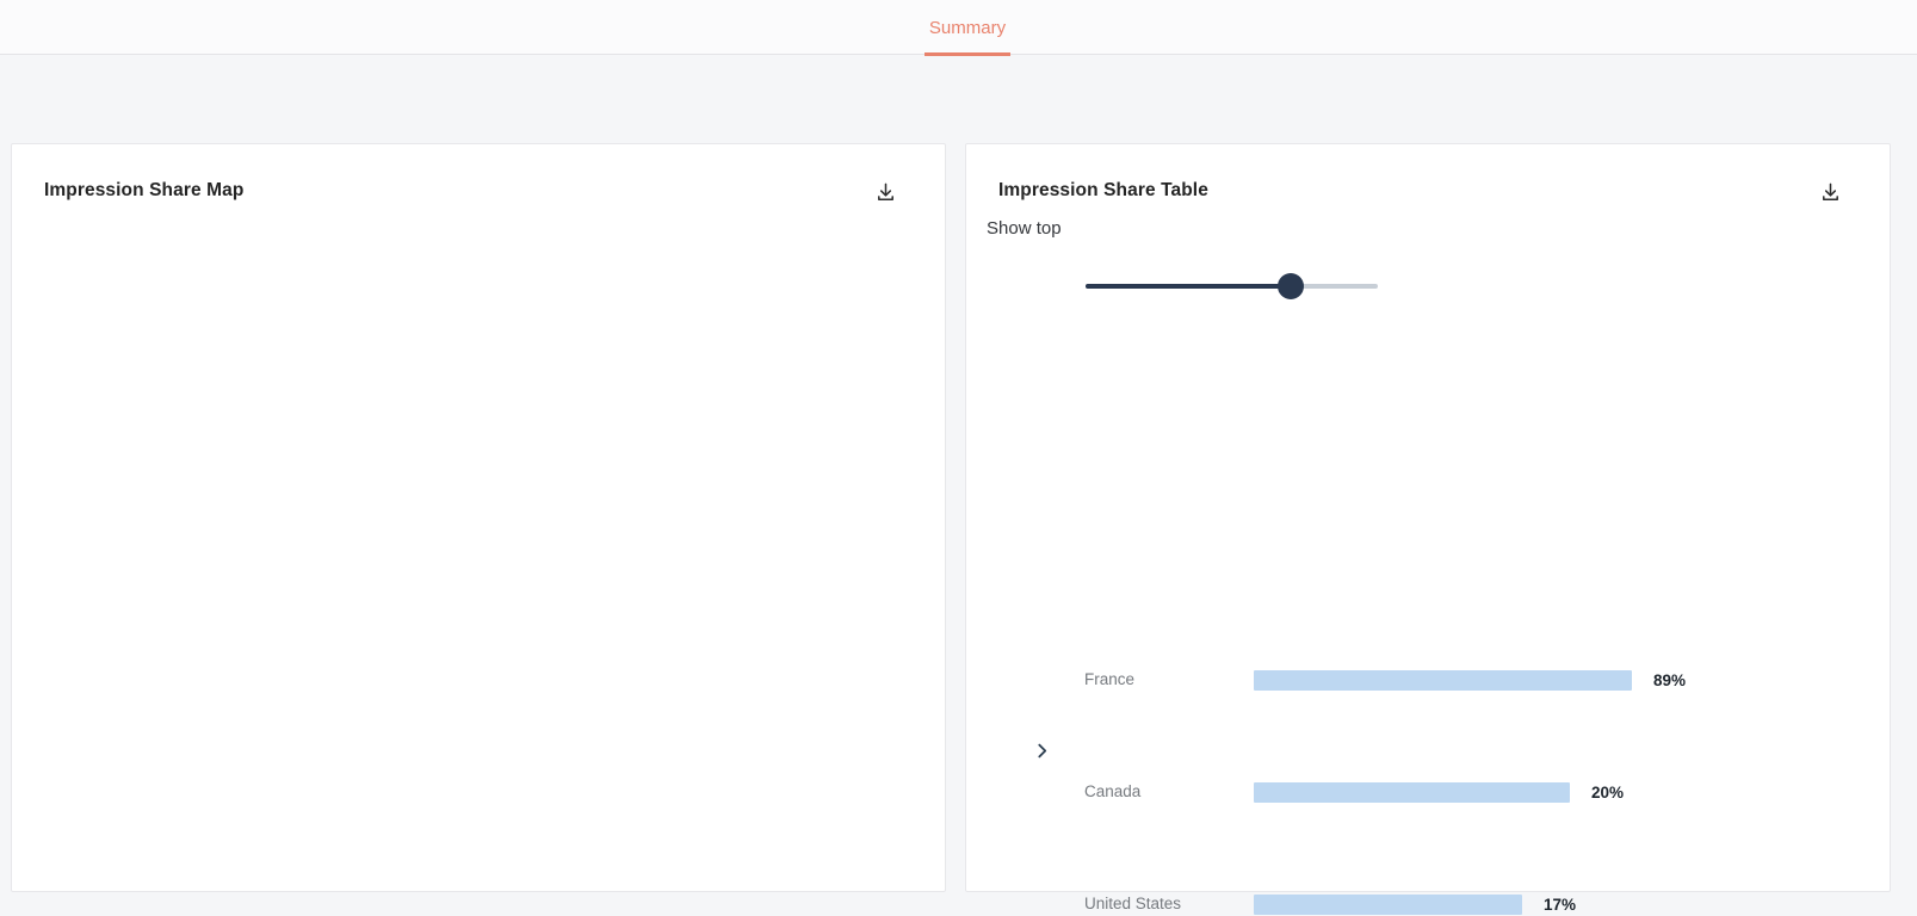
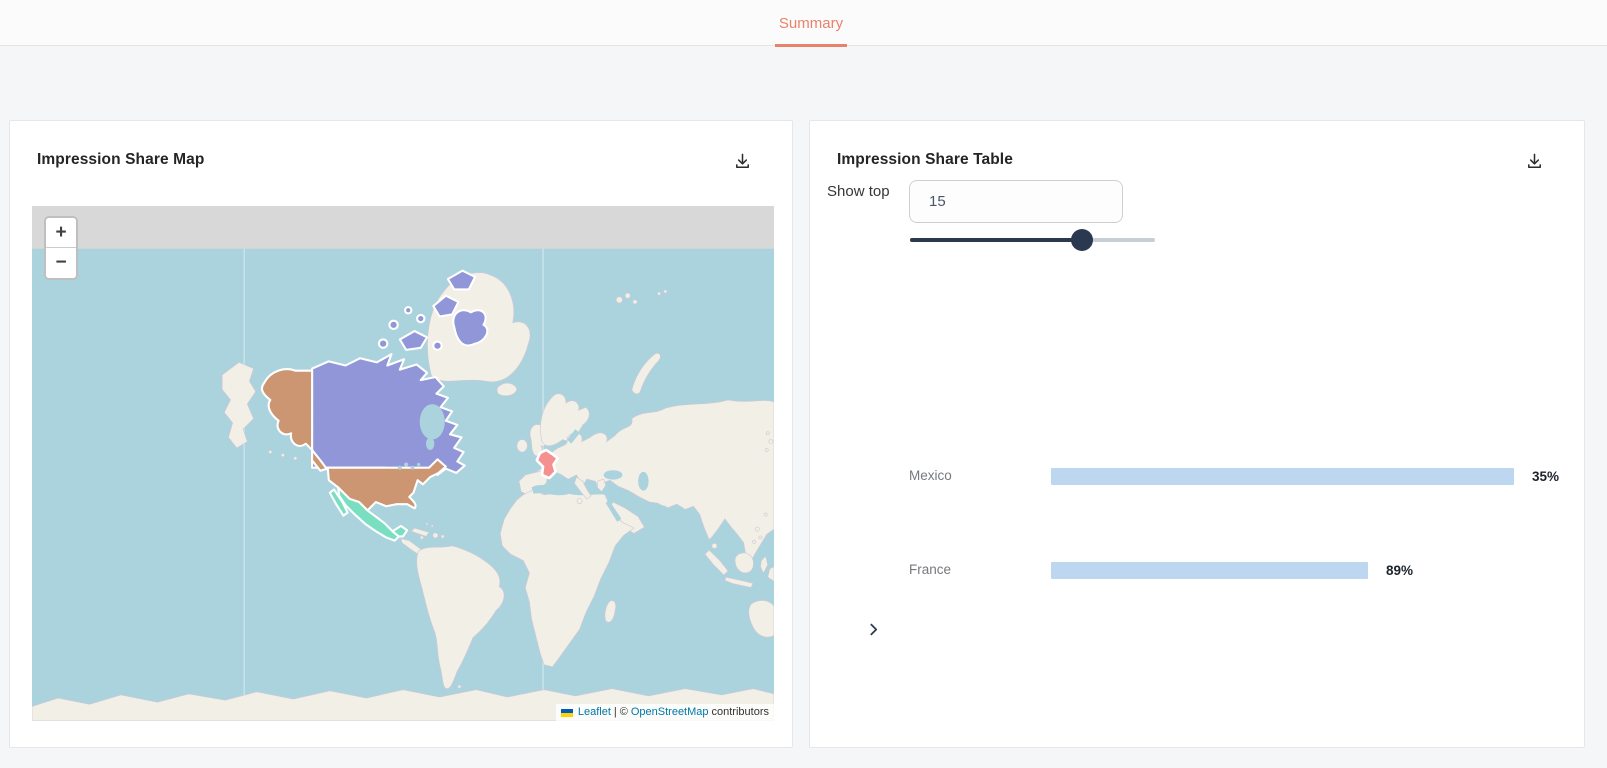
  Summary
  Impression Share Map
+ +
+ −
+ Leaflet
+ |
+ ©
+ OpenStreetMap
+ contributors
  Impression Share Table
  Show top
+ 15
+ Mexico
+ 35%
  France
  89%
- Canada
- 20%
- United States
- 17%
